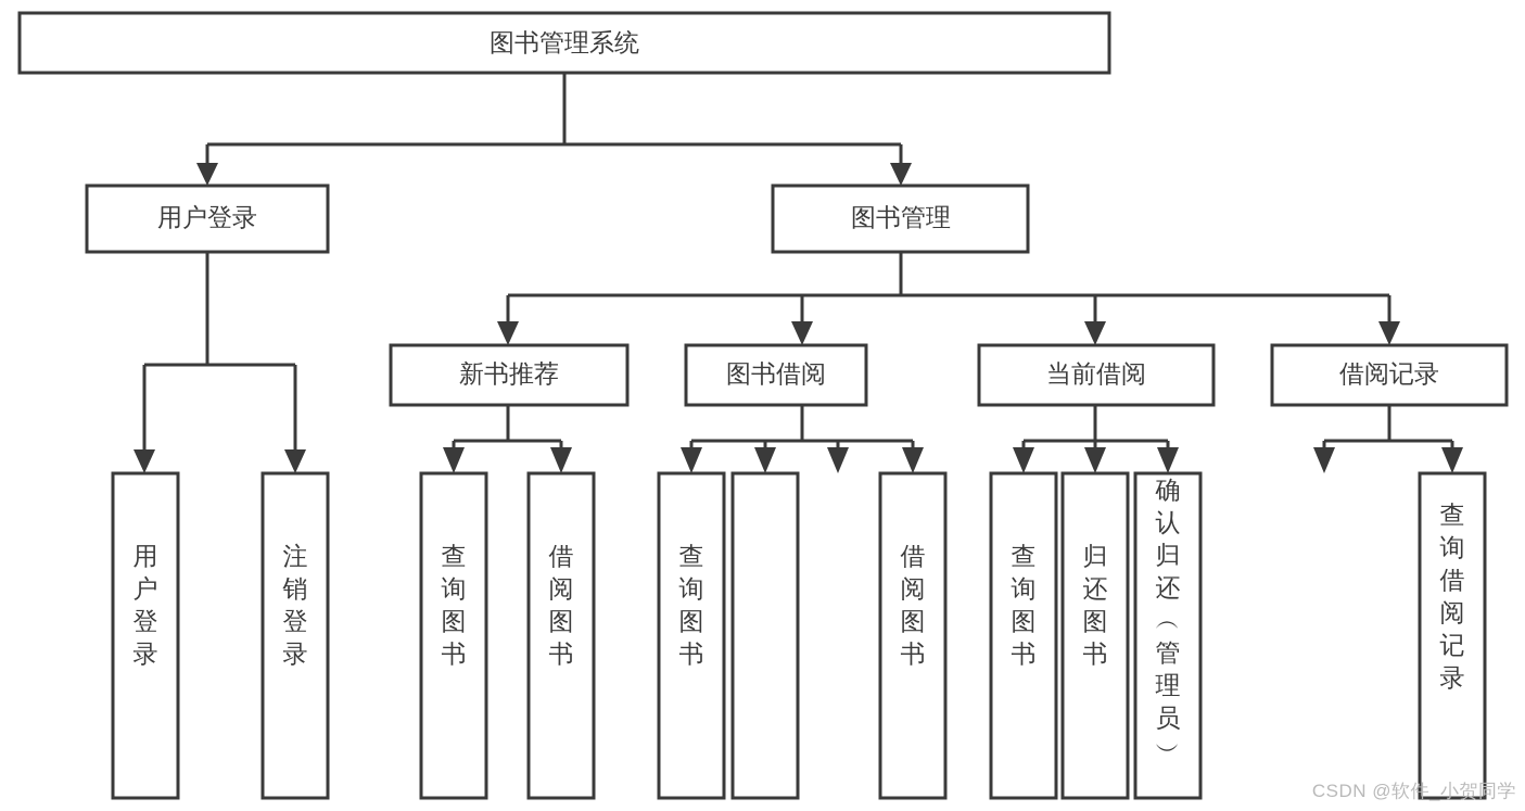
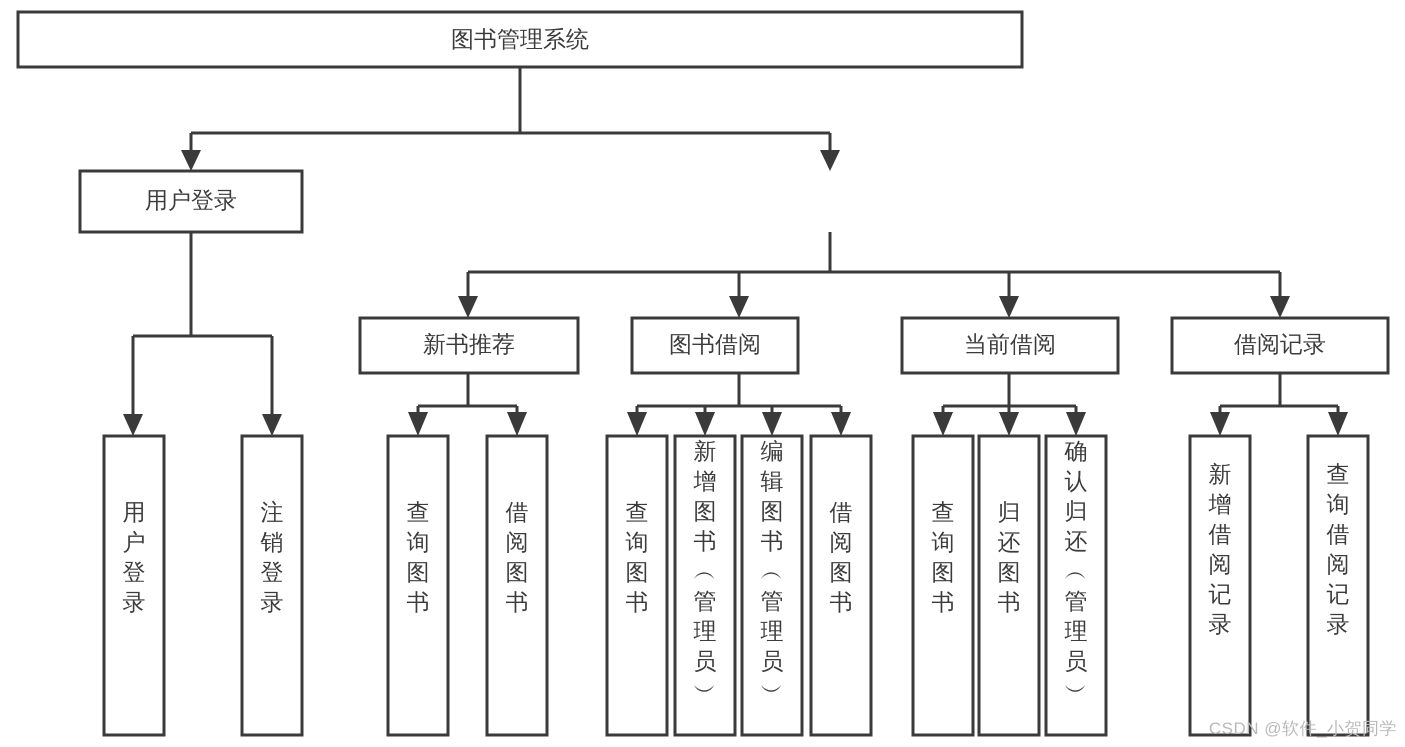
  图书管理系统
  用户登录
- 图书管理
  新书推荐
  图书借阅
  当前借阅
  借阅记录
  用户登录
  注销登录
  查询图书
  借阅图书
  查询图书
+ 新增图书 ︵ 管理员 ︶
+ 编辑图书 ︵ 管理员 ︶
  借阅图书
  查询图书
  归还图书
  确认归还 ︵ 管理员 ︶
+ 新增借阅记录
  查询借阅记录
  CSDN @软件_小贺同学
